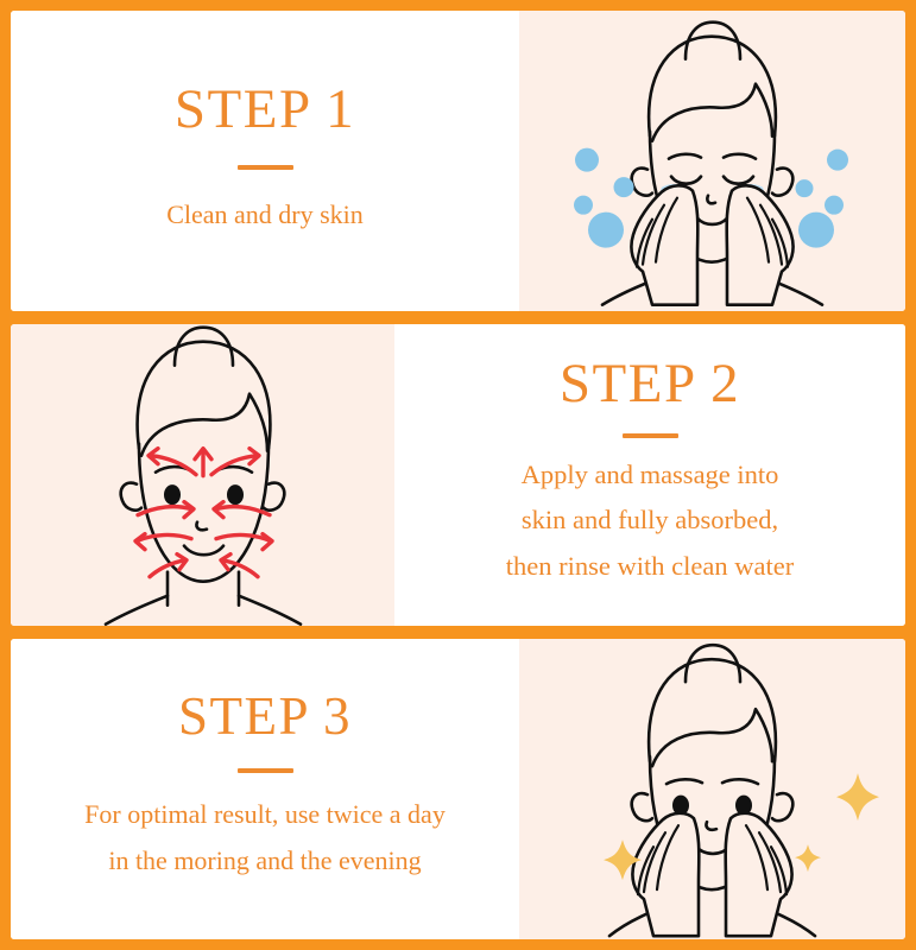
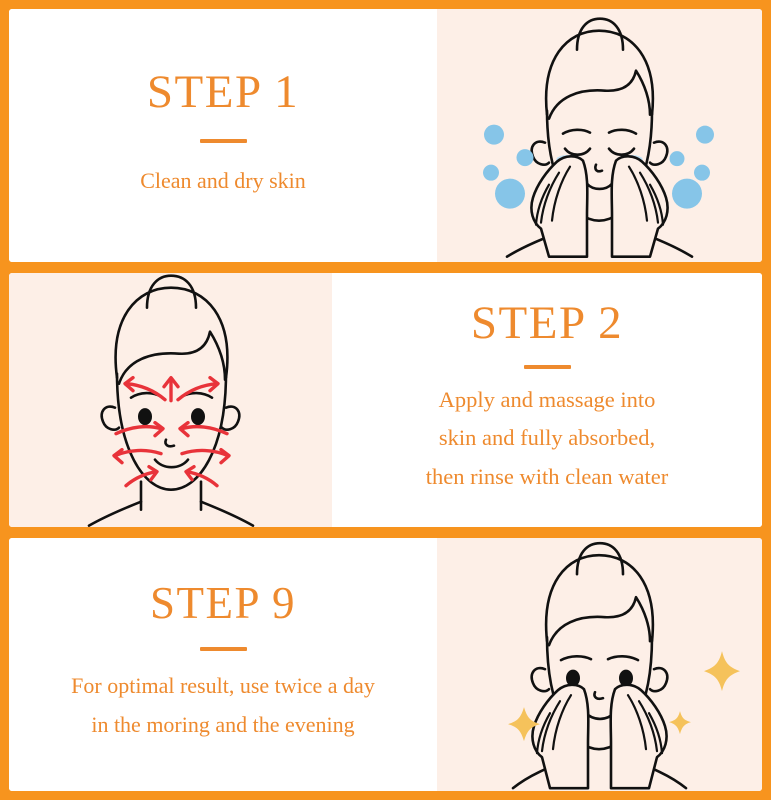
  STEP 1
  Clean and dry skin
  STEP 2
  Apply and massage into
  skin and fully absorbed,
  then rinse with clean water
- STEP 3
+ STEP 9
  For optimal result, use twice a day
  in the moring and the evening
